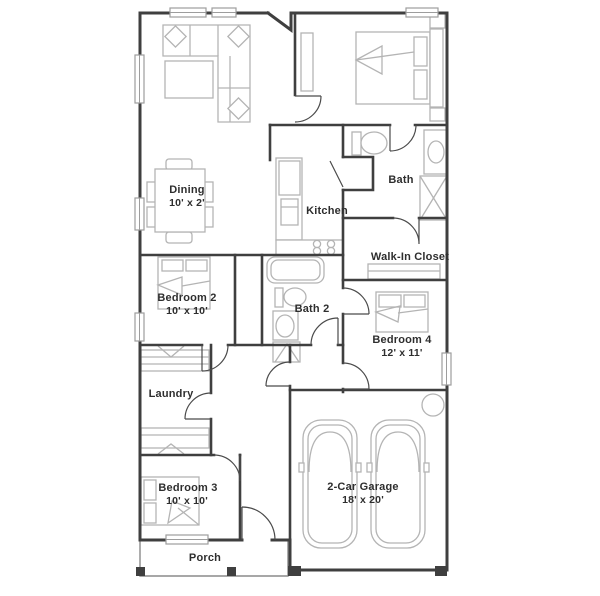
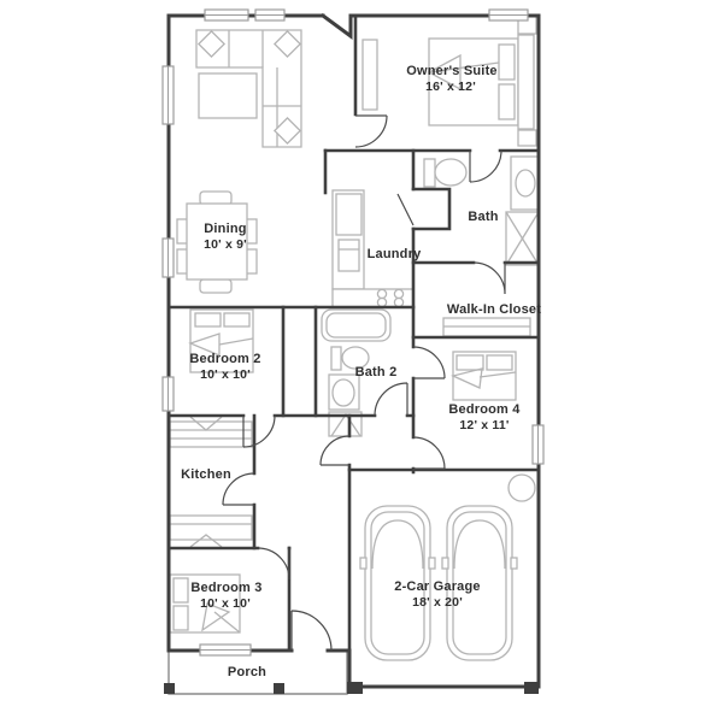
+ Owner's Suite
+ 16' x 12'
  Dining
- 10' x 2'
+ 10' x 9'
- Kitchen
+ Laundry
  Bath
  Walk-In Closet
  Bedroom 2
  10' x 10'
  Bath 2
  Bedroom 4
  12' x 11'
- Laundry
+ Kitchen
  Bedroom 3
  10' x 10'
  2-Car Garage
  18' x 20'
  Porch
